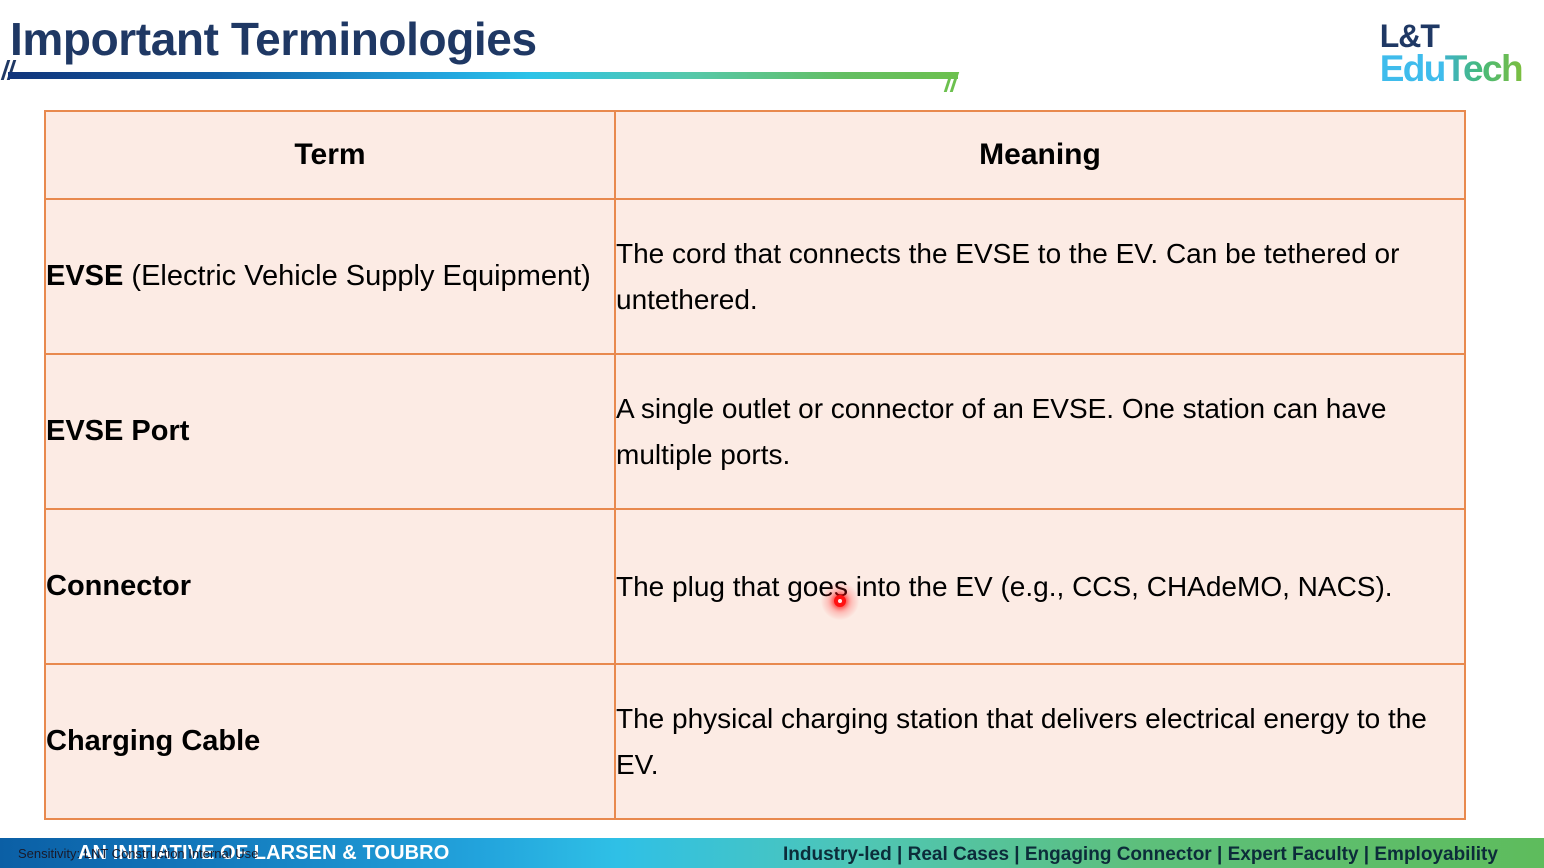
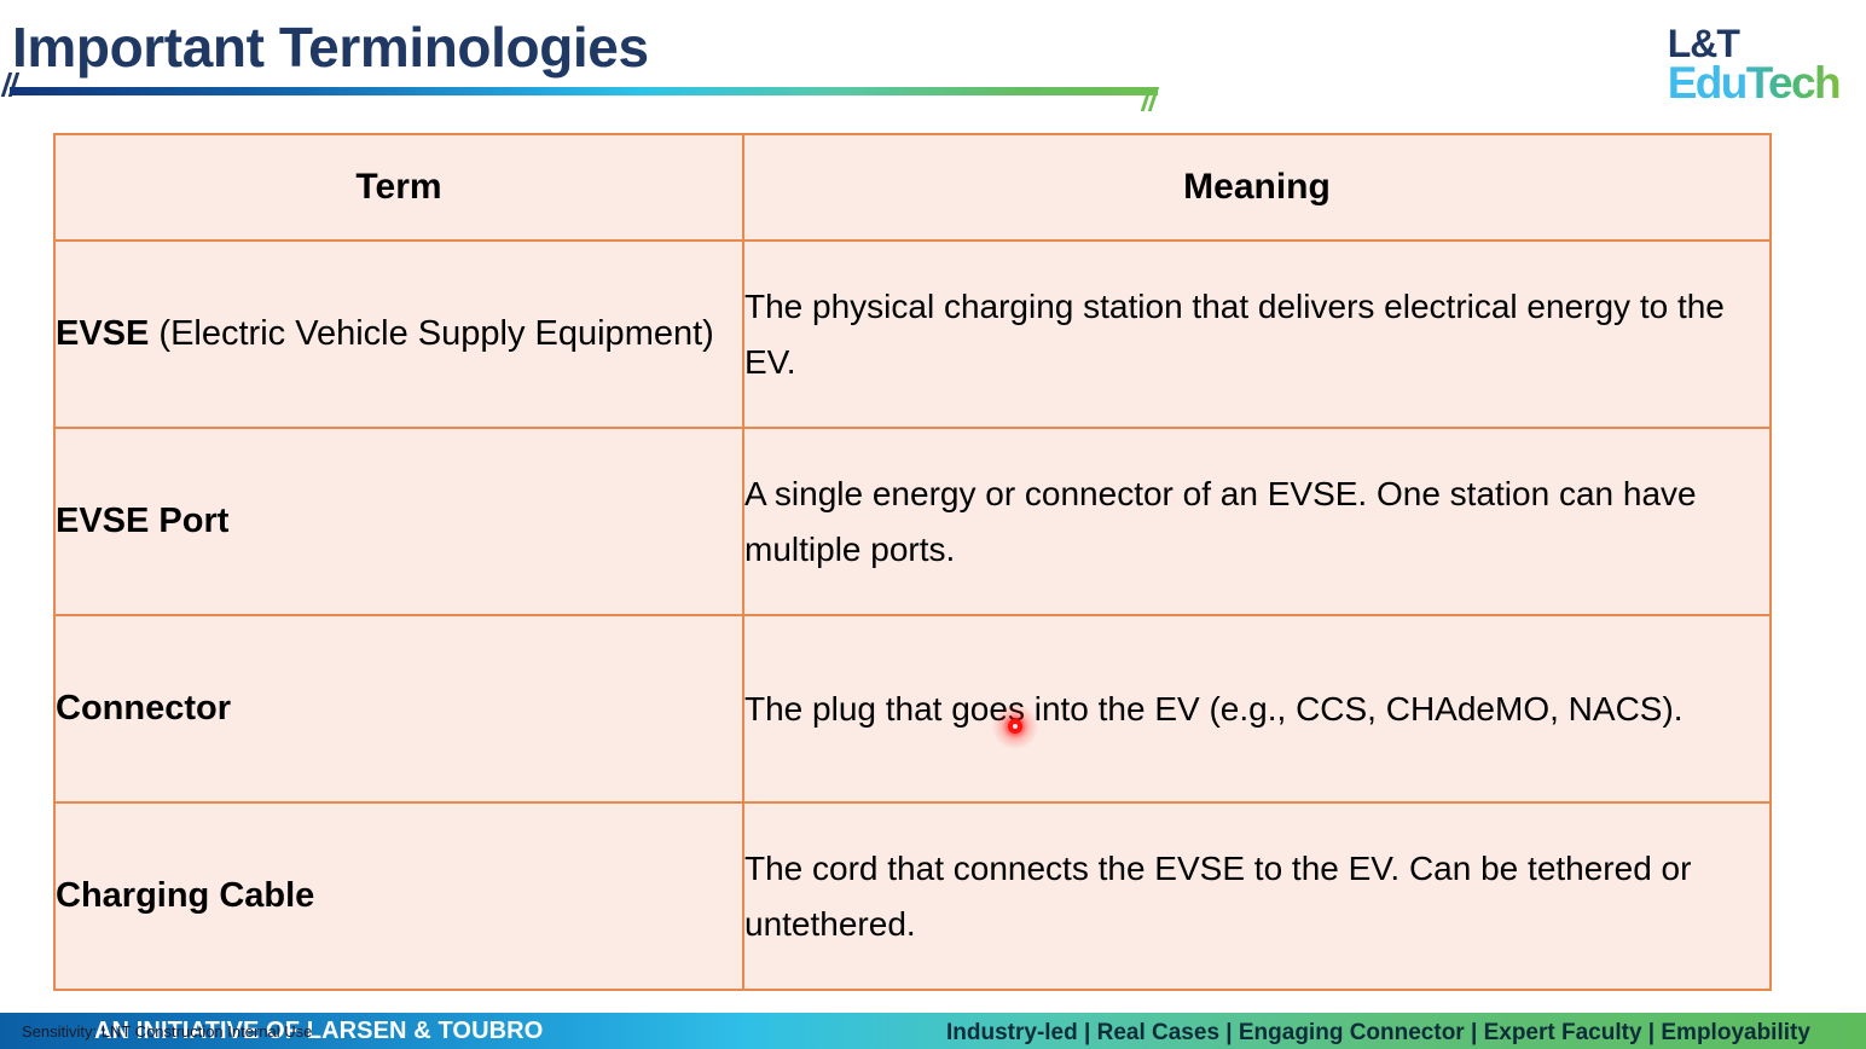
  Important Terminologies
  L&T
  EduTech
  Term	Meaning
- EVSE (Electric Vehicle Supply Equipment)	The cord that connects the EVSE to the EV. Can be tethered or untethered.
+ EVSE (Electric Vehicle Supply Equipment)	The physical charging station that delivers electrical energy to the EV.
- EVSE Port	A single outlet or connector of an EVSE. One station can have multiple ports.
+ EVSE Port	A single energy or connector of an EVSE. One station can have multiple ports.
  Connector	The plug that go into the EV (e.g., CCS, CHAdeMO, NACS).
- Charging Cable	The physical charging station that delivers electrical energy to the EV.
+ Charging Cable	The cord that connects the EVSE to the EV. Can be tethered or untethered.
  AN INITIATIVE OF LARSEN & TOUBRO
  Industry-led | Real Cases | Engaging Connector | Expert Faculty | Employability
  Sensitivity: LNT Construction Internal Use
